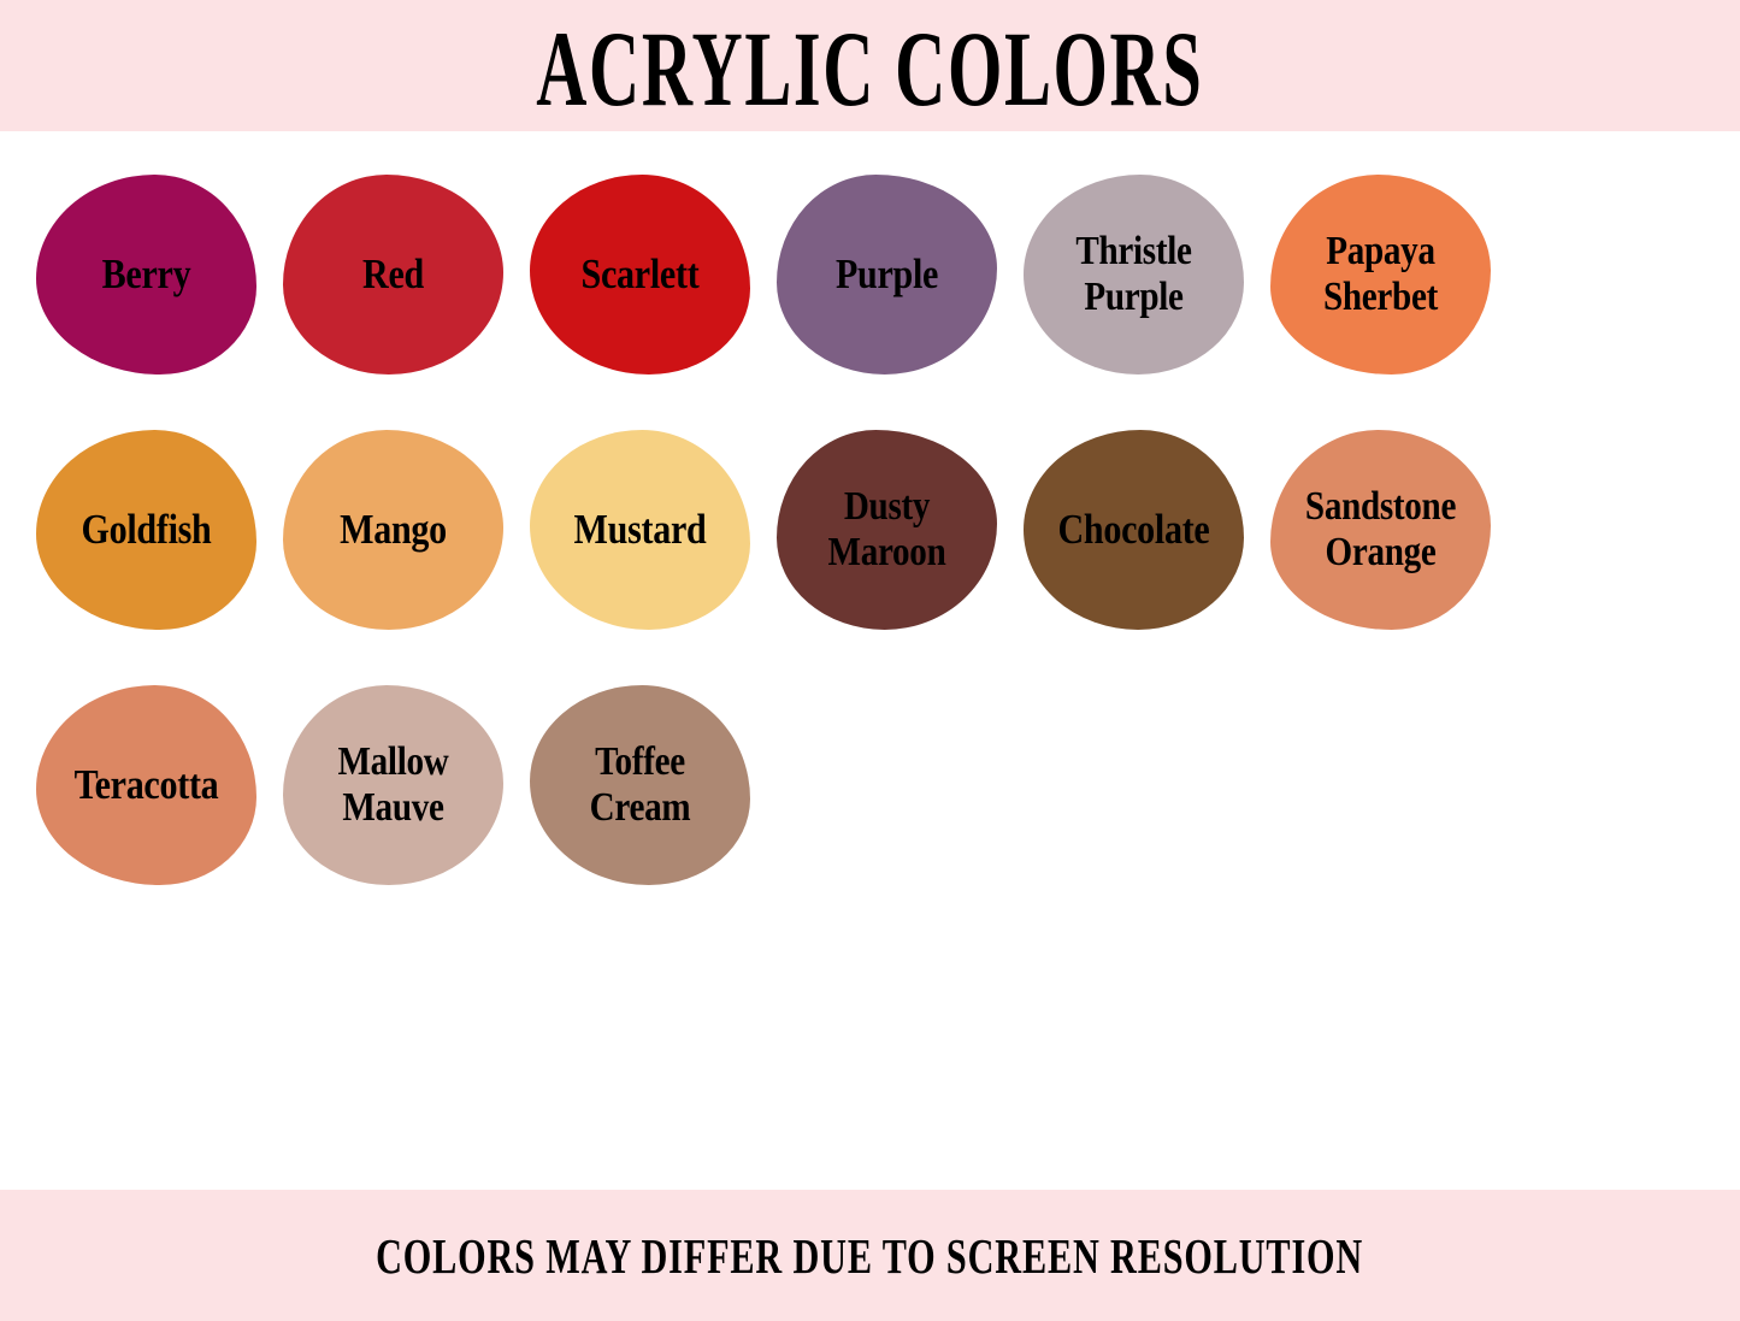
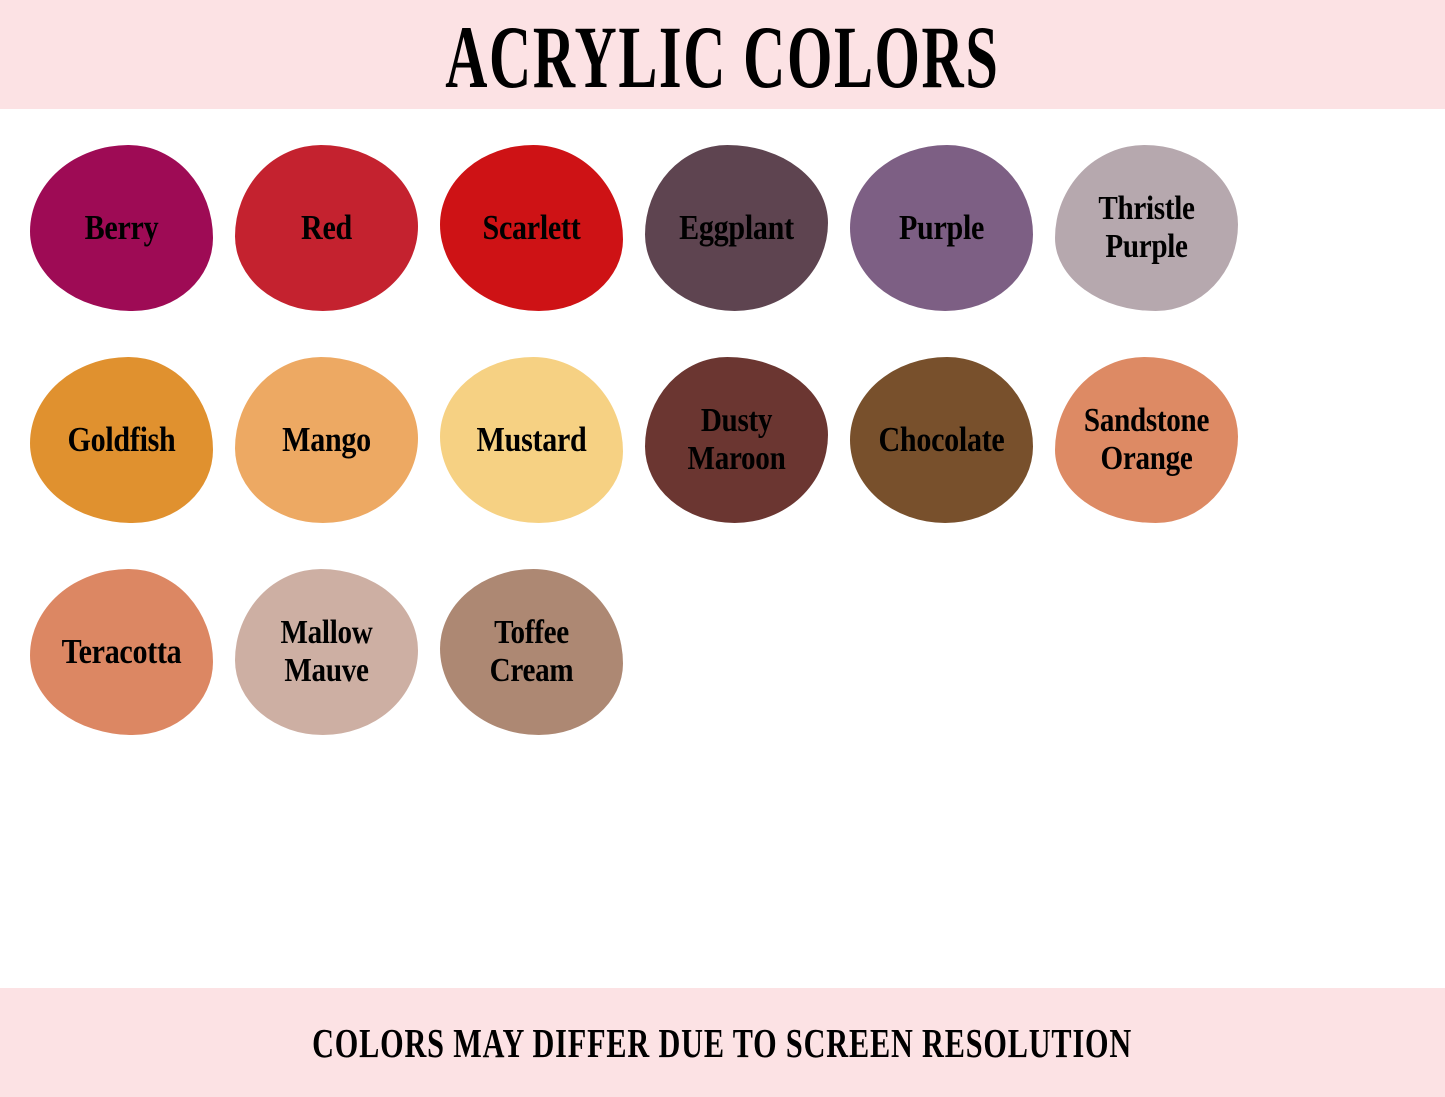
  ACRYLIC COLORS
  Berry
  Red
  Scarlett
+ Eggplant
  Purple
  Thristle
  Purple
- Papaya
- Sherbet
  Goldfish
  Mango
  Mustard
  Dusty
  Maroon
  Chocolate
  Sandstone
  Orange
  Teracotta
  Mallow
  Mauve
  Toffee
  Cream
  COLORS MAY DIFFER DUE TO SCREEN RESOLUTION
